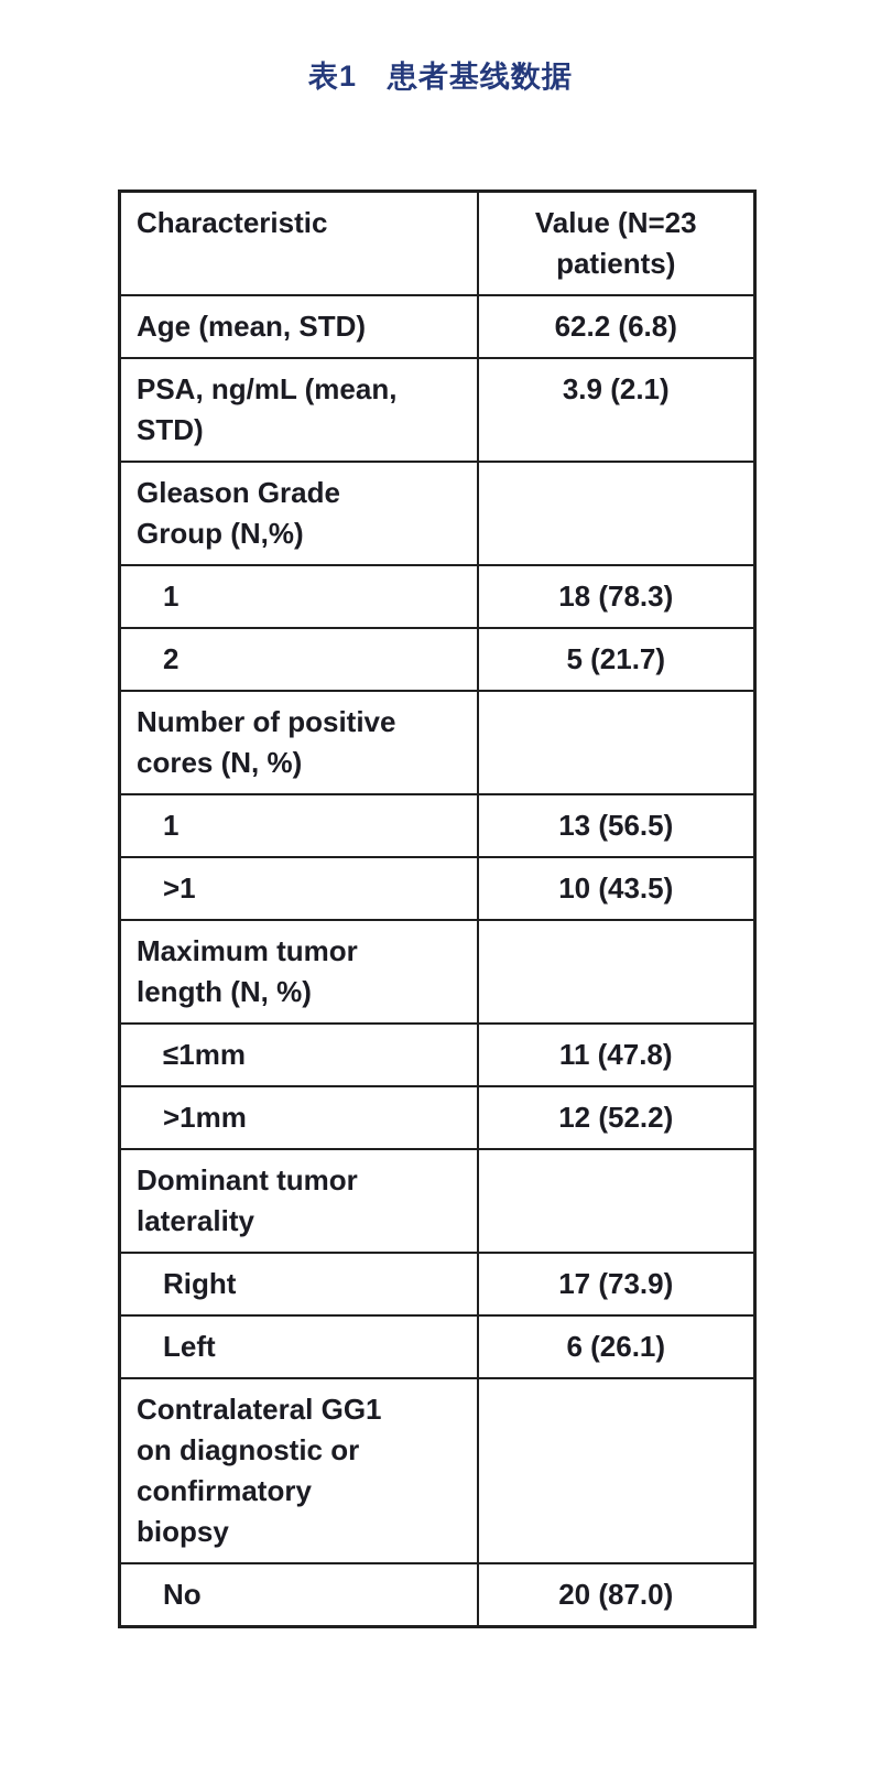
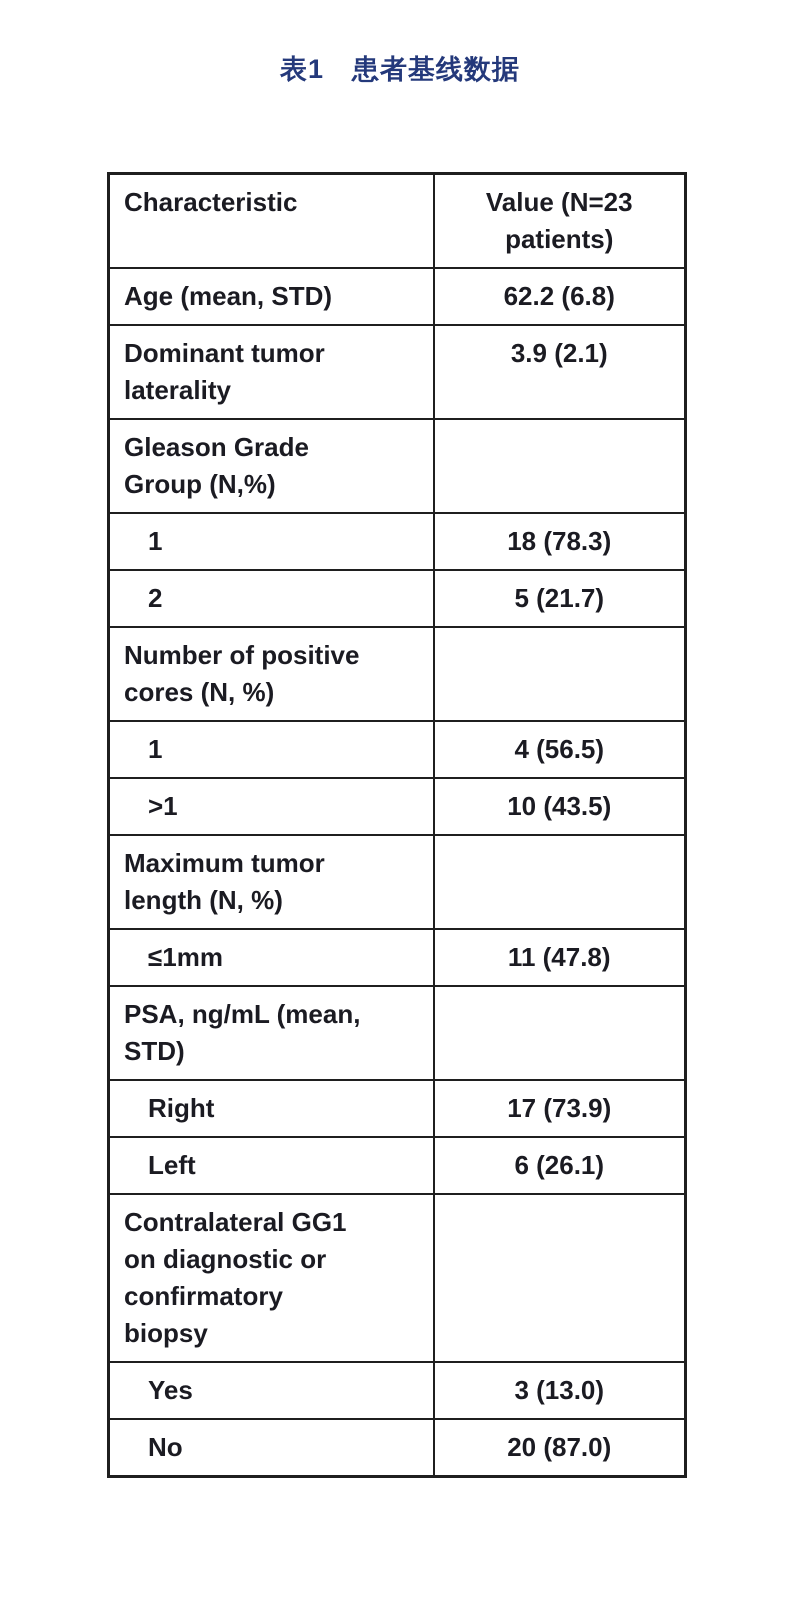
  表1 患者基线数据
  Characteristic	Value (N=23 patients)
  Age (mean, STD)	62.2 (6.8)
- PSA, ng/mL (mean, STD)	3.9 (2.1)
+ Dominant tumor laterality	3.9 (2.1)
  Gleason Grade Group (N,%)
  1	18 (78.3)
  2	5 (21.7)
  Number of positive cores (N, %)
- 1	13 (56.5)
+ 1	4 (56.5)
  >1	10 (43.5)
  Maximum tumor length (N, %)
  ≤1mm	11 (47.8)
- >1mm	12 (52.2)
- Dominant tumor laterality
+ PSA, ng/mL (mean, STD)
  Right	17 (73.9)
  Left	6 (26.1)
  Contralateral GG1 on diagnostic or confirmatory biopsy
+ Yes	3 (13.0)
  No	20 (87.0)
